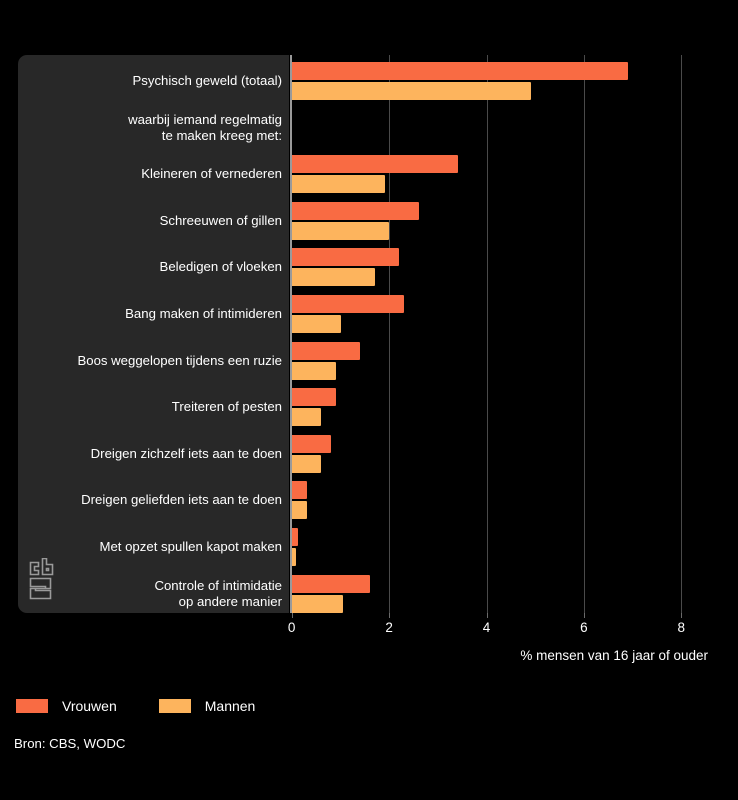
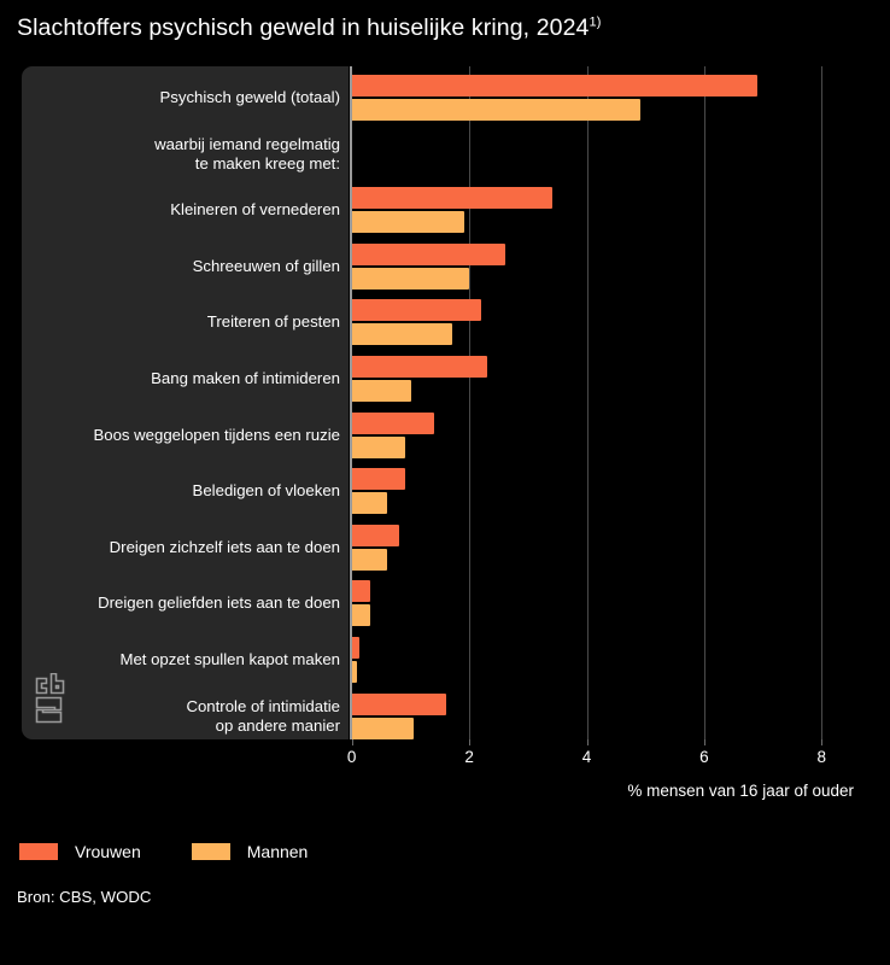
+ Slachtoffers psychisch geweld in huiselijke kring, 20241)
  Psychisch geweld (totaal)
  waarbij iemand regelmatig
  te maken kreeg met:
  Kleineren of vernederen
  Schreeuwen of gillen
- Beledigen of vloeken
+ Treiteren of pesten
  Bang maken of intimideren
  Boos weggelopen tijdens een ruzie
- Treiteren of pesten
+ Beledigen of vloeken
  Dreigen zichzelf iets aan te doen
  Dreigen geliefden iets aan te doen
  Met opzet spullen kapot maken
  Controle of intimidatie
  op andere manier
  0
  2
  4
  6
  8
  % mensen van 16 jaar of ouder
  Vrouwen
  Mannen
  Bron: CBS, WODC
